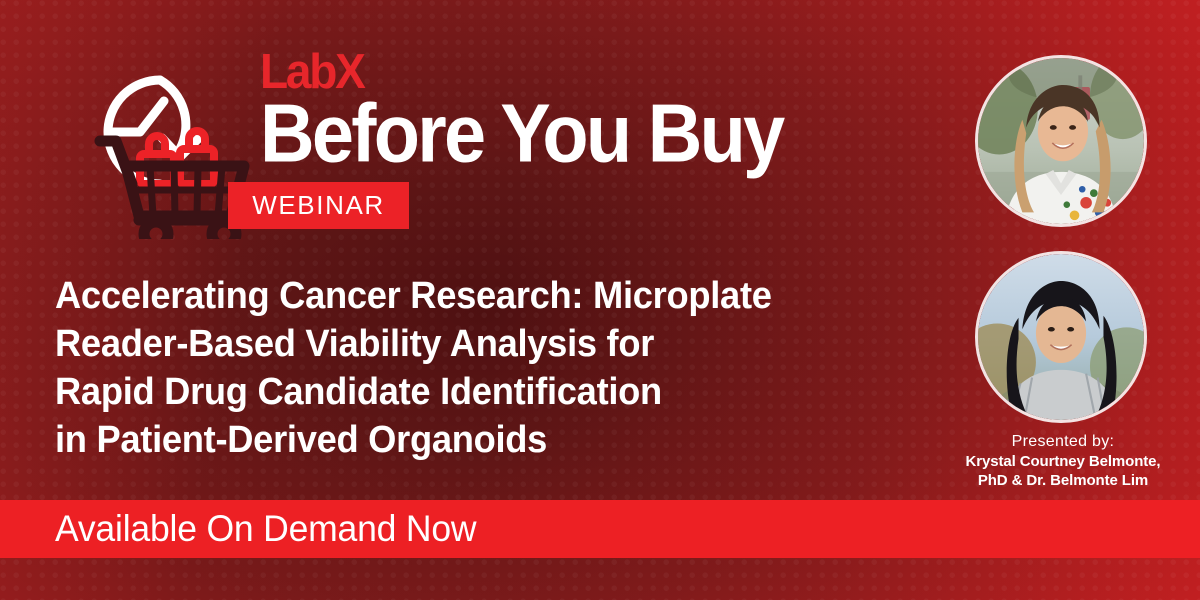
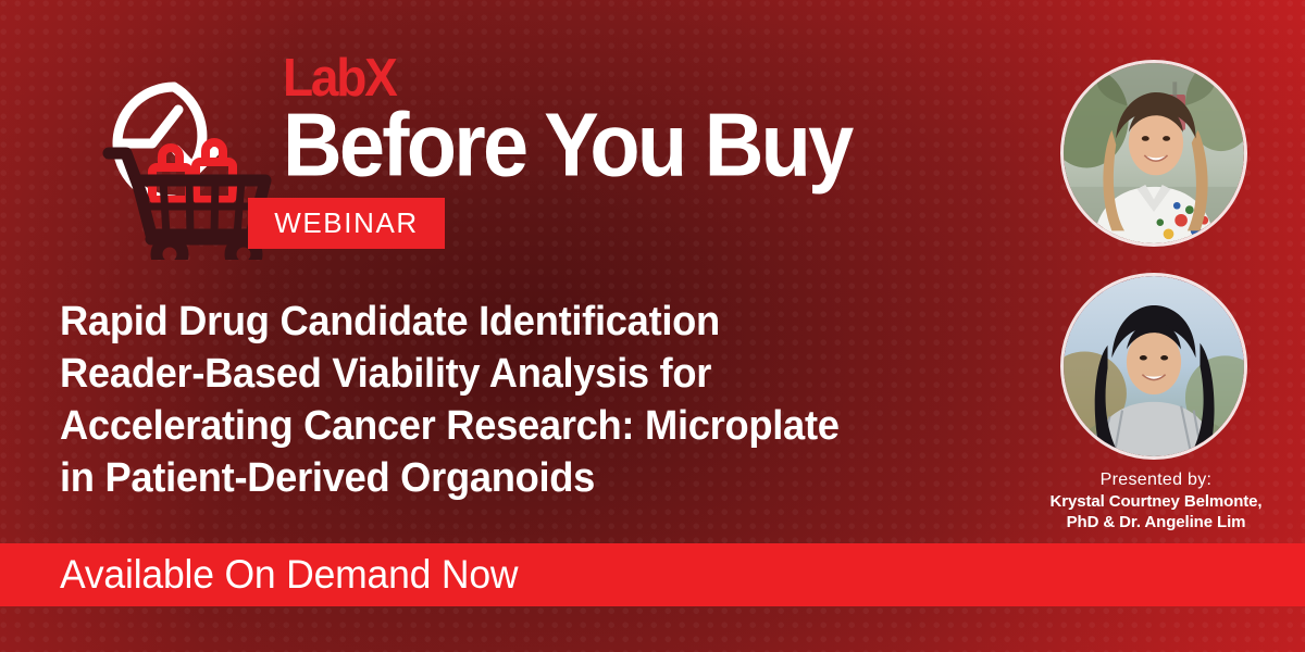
  LabX
  Before You Buy
  WEBINAR
- Accelerating Cancer Research: Microplate
+ Rapid Drug Candidate Identification
  Reader-Based Viability Analysis for
- Rapid Drug Candidate Identification
+ Accelerating Cancer Research: Microplate
  in Patient-Derived Organoids
  Presented by:
  Krystal Courtney Belmonte,
- PhD & Dr. Belmonte Lim
+ PhD & Dr. Angeline Lim
  Available On Demand Now
